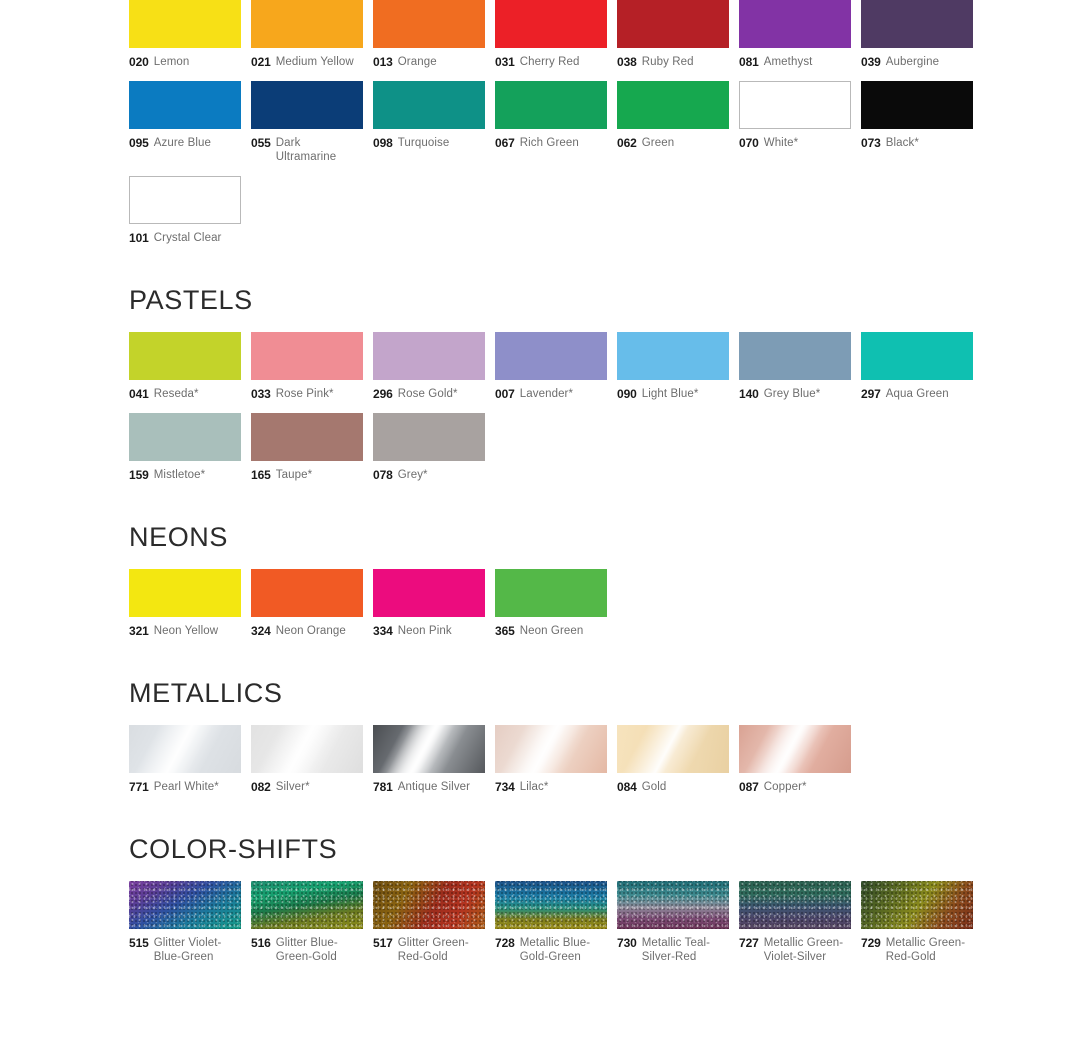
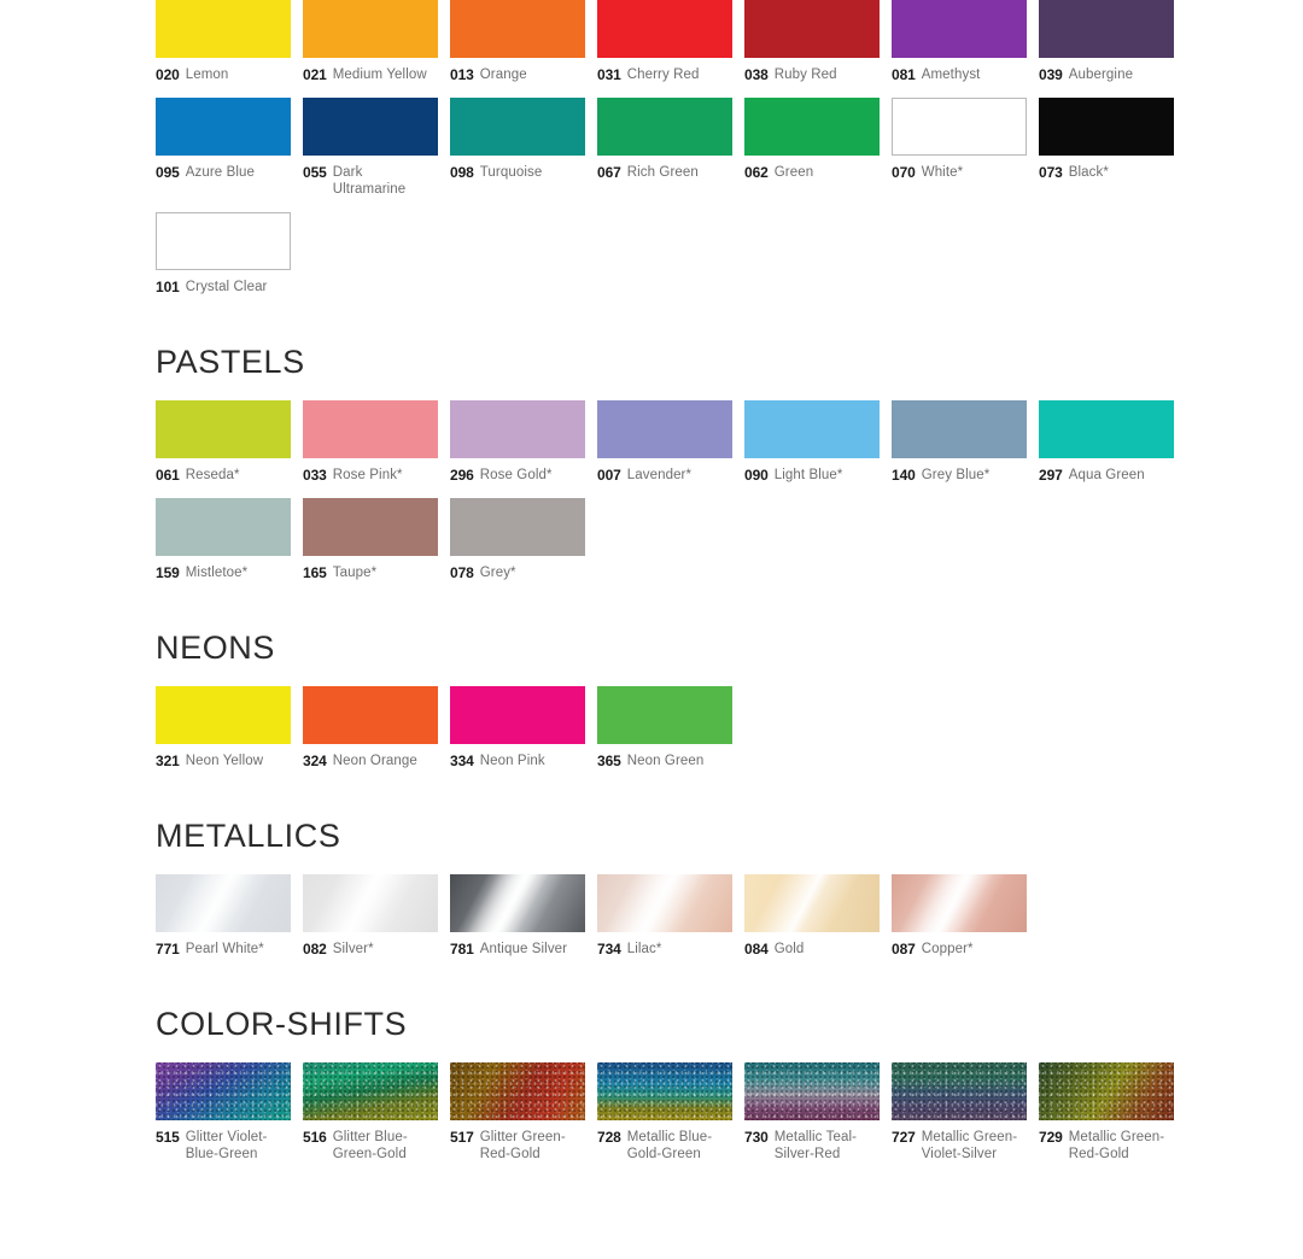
  020
  Lemon
  021
  Medium Yellow
  013
  Orange
  031
  Cherry Red
  038
  Ruby Red
  081
  Amethyst
  039
  Aubergine
  095
  Azure Blue
  055
  Dark Ultramarine
  098
  Turquoise
  067
  Rich Green
  062
  Green
  070
  White*
  073
  Black*
  101
  Crystal Clear
  PASTELS
- 041
+ 061
  Reseda*
  033
  Rose Pink*
  296
  Rose Gold*
  007
  Lavender*
  090
  Light Blue*
  140
  Grey Blue*
  297
  Aqua Green
  159
  Mistletoe*
  165
  Taupe*
  078
  Grey*
  NEONS
  321
  Neon Yellow
  324
  Neon Orange
  334
  Neon Pink
  365
  Neon Green
  METALLICS
  771
  Pearl White*
  082
  Silver*
  781
  Antique Silver
  734
  Lilac*
  084
  Gold
  087
  Copper*
  COLOR-SHIFTS
  515
  Glitter Violet-Blue-Green
  516
  Glitter Blue-Green-Gold
  517
  Glitter Green-Red-Gold
  728
  Metallic Blue-Gold-Green
  730
  Metallic Teal-Silver-Red
  727
  Metallic Green-Violet-Silver
  729
  Metallic Green-Red-Gold
